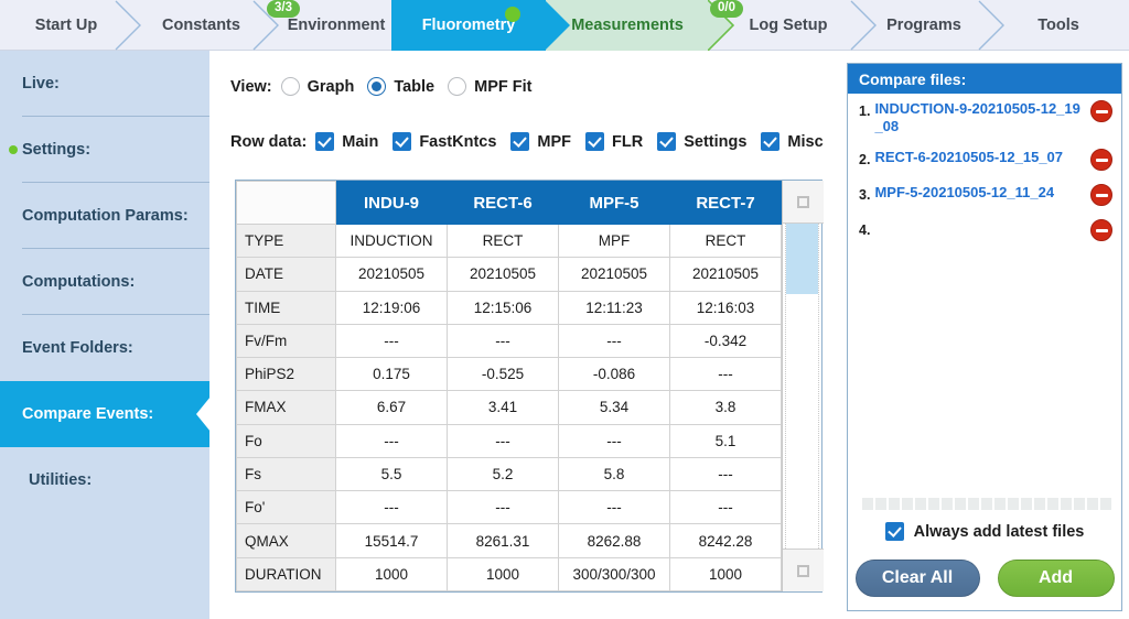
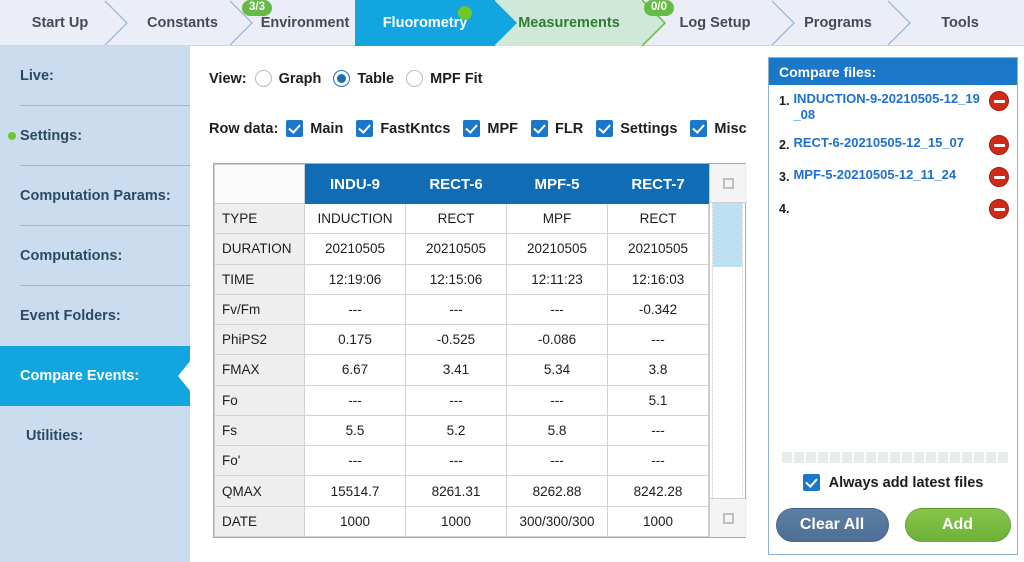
  Start Up
  Constants
  Environment
  3/3
  Fluorometry
  Measurements
  Log Setup
  0/0
  Programs
  Tools
  Live:
  Settings:
  Computation Params:
  Computations:
  Event Folders:
  Compare Events:
  Utilities:
  View:
  Graph
  Table
  MPF Fit
  Row data:
  Main
  FastKntcs
  MPF
  FLR
  Settings
  Misc
  	INDU-9	RECT-6	MPF-5	RECT-7
  TYPE	INDUCTION	RECT	MPF	RECT
- DATE	20210505	20210505	20210505	20210505
+ DURATION	20210505	20210505	20210505	20210505
  TIME	12:19:06	12:15:06	12:11:23	12:16:03
  Fv/Fm	---	---	---	-0.342
  PhiPS2	0.175	-0.525	-0.086	---
  FMAX	6.67	3.41	5.34	3.8
  Fo	---	---	---	5.1
  Fs	5.5	5.2	5.8	---
  Fo'	---	---	---	---
  QMAX	15514.7	8261.31	8262.88	8242.28
- DURATION	1000	1000	300/300/300	1000
+ DATE	1000	1000	300/300/300	1000
  Compare files:
  1.
  INDUCTION-9-20210505-12_19_08
  2.
  RECT-6-20210505-12_15_07
  3.
  MPF-5-20210505-12_11_24
  4.
  Always add latest files
  Clear All
  Add
